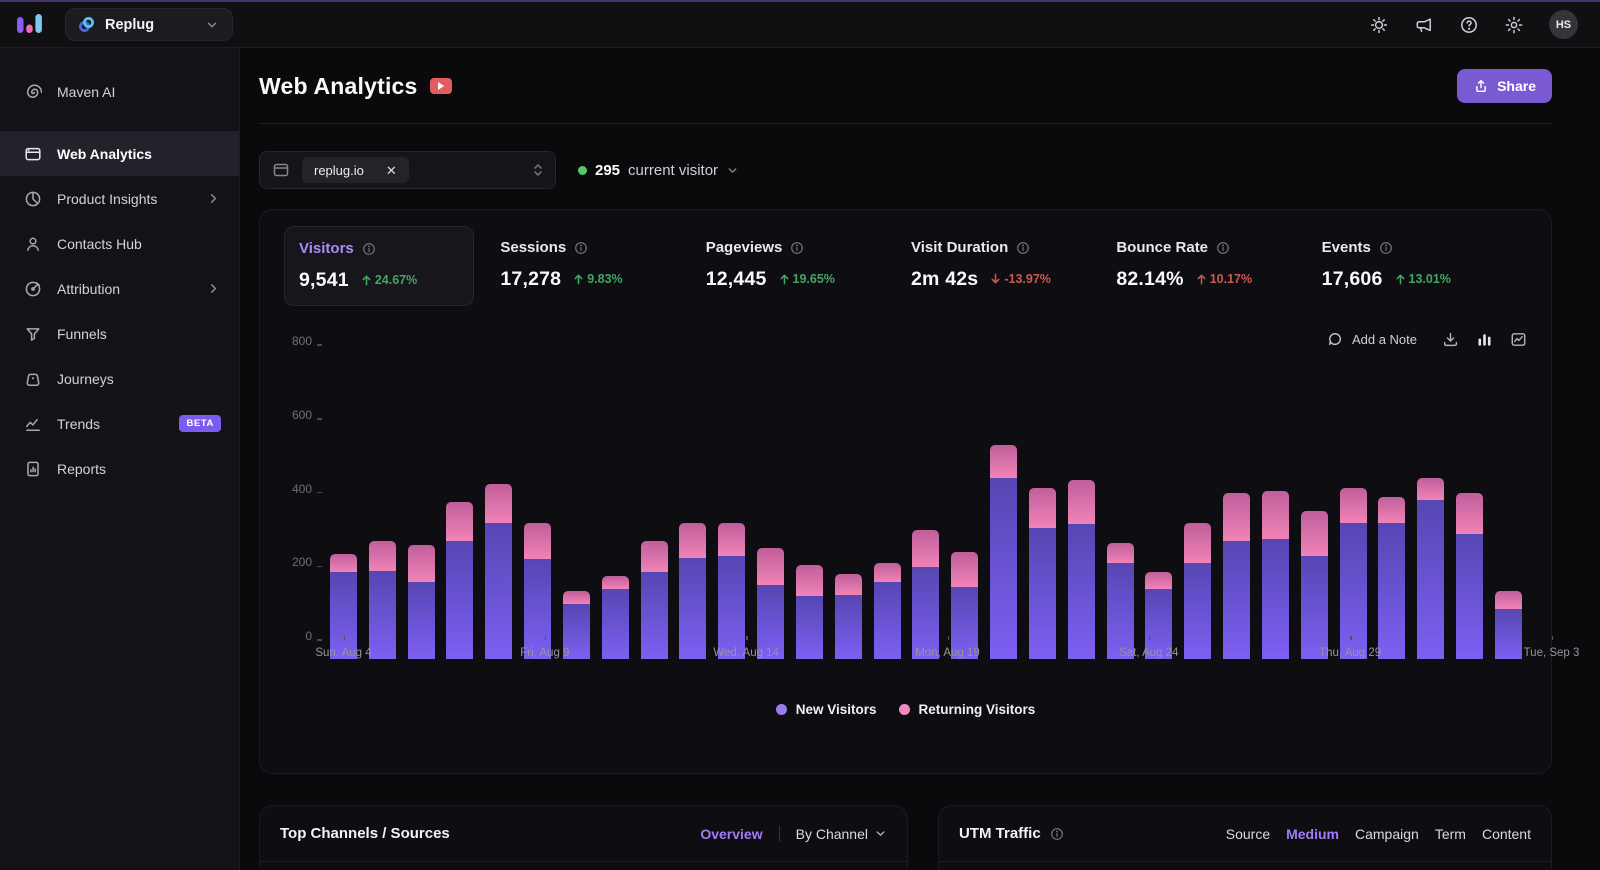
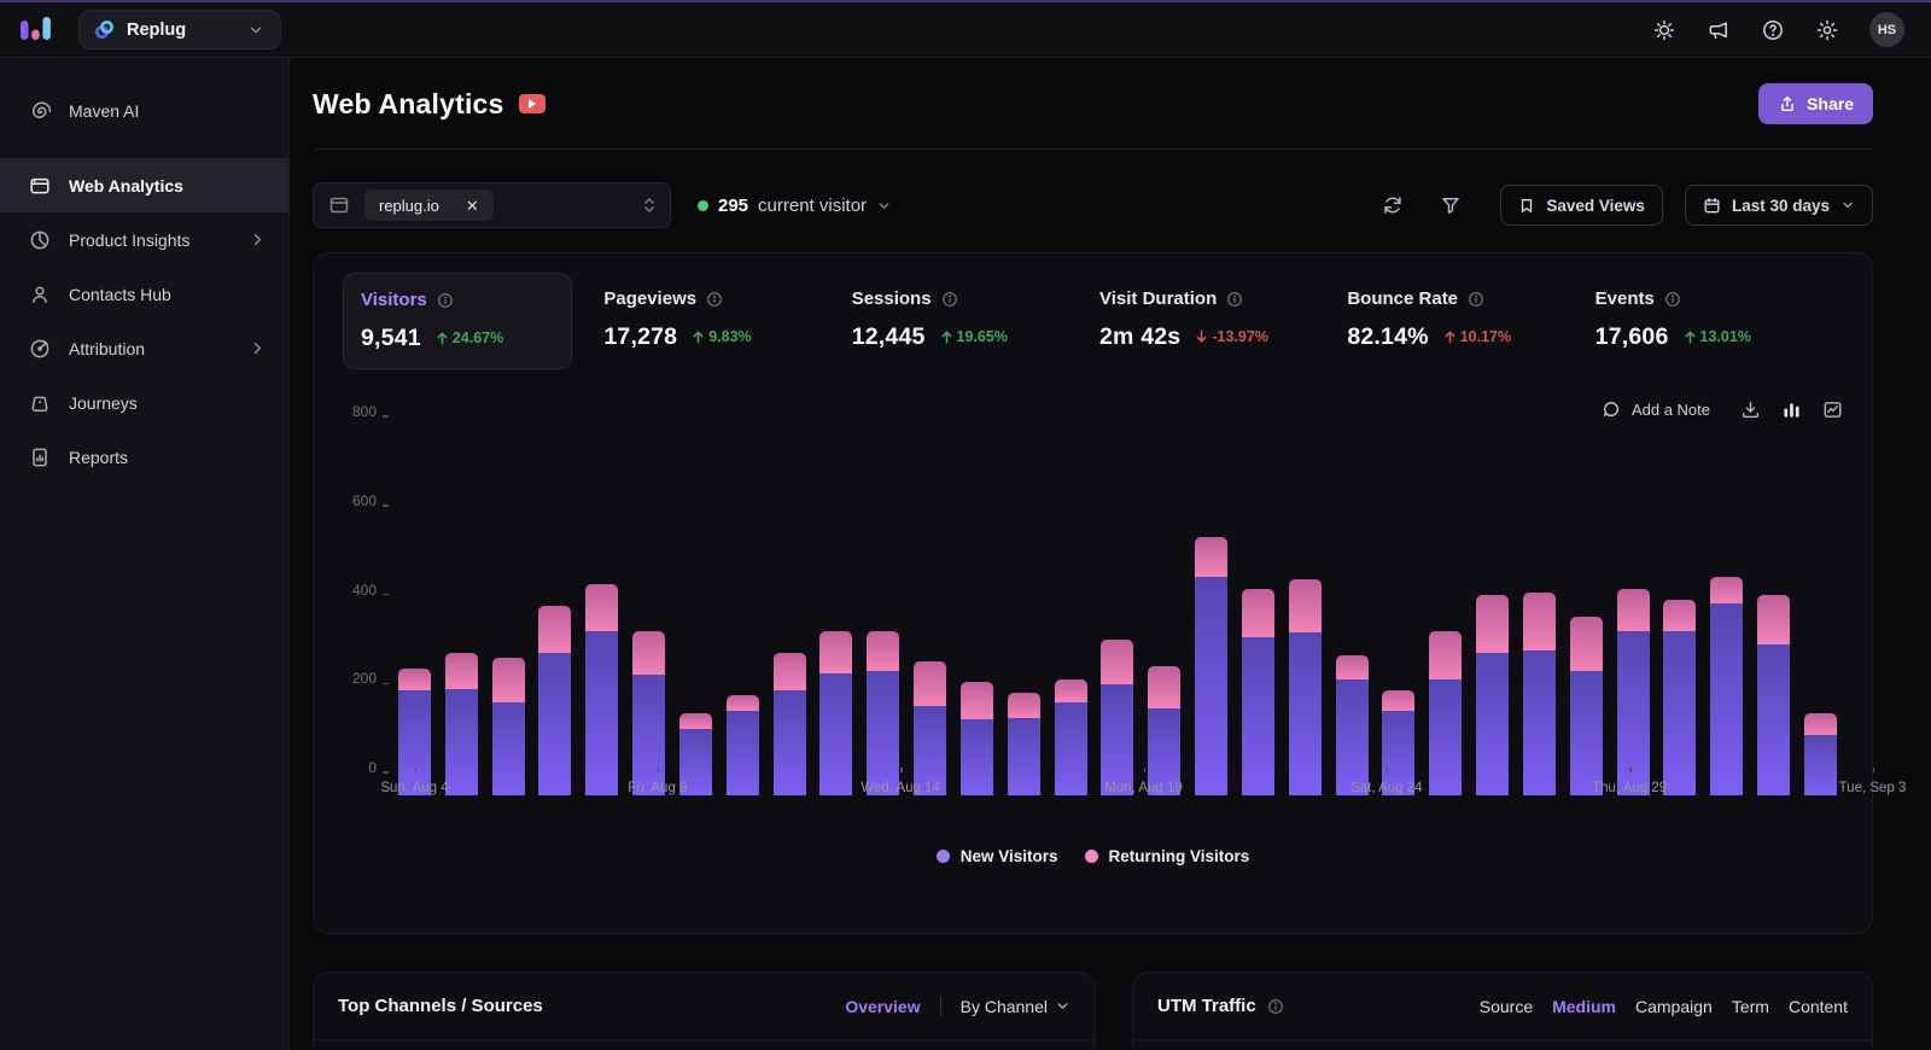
  Replug
  HS
  Maven AI
  Web Analytics
  Product Insights
  Contacts Hub
  Attribution
- Funnels
  Journeys
- Trends
- BETA
  Reports
  Web Analytics
  Share
  replug.io
  ✕
  295
  current visitor
+ Saved Views
+ Last 30 days
  Visitors
  9,541
  24.67%
- Sessions
+ Pageviews
  17,278
  9.83%
- Pageviews
+ Sessions
  12,445
  19.65%
  Visit Duration
  2m 42s
  -13.97%
  Bounce Rate
  82.14%
  10.17%
  Events
  17,606
  13.01%
  Add a Note
  0
  200
  400
  600
  800
  Sun, Aug 4
  Fri, Aug 9
  Wed, Aug 14
  Mon, Aug 19
  Sat, Aug 24
  Thu, Aug 29
  Tue, Sep 3
  New Visitors
  Returning Visitors
  Top Channels / Sources
  Overview
  By Channel
  UTM Traffic
  Source
  Medium
  Campaign
  Term
  Content
